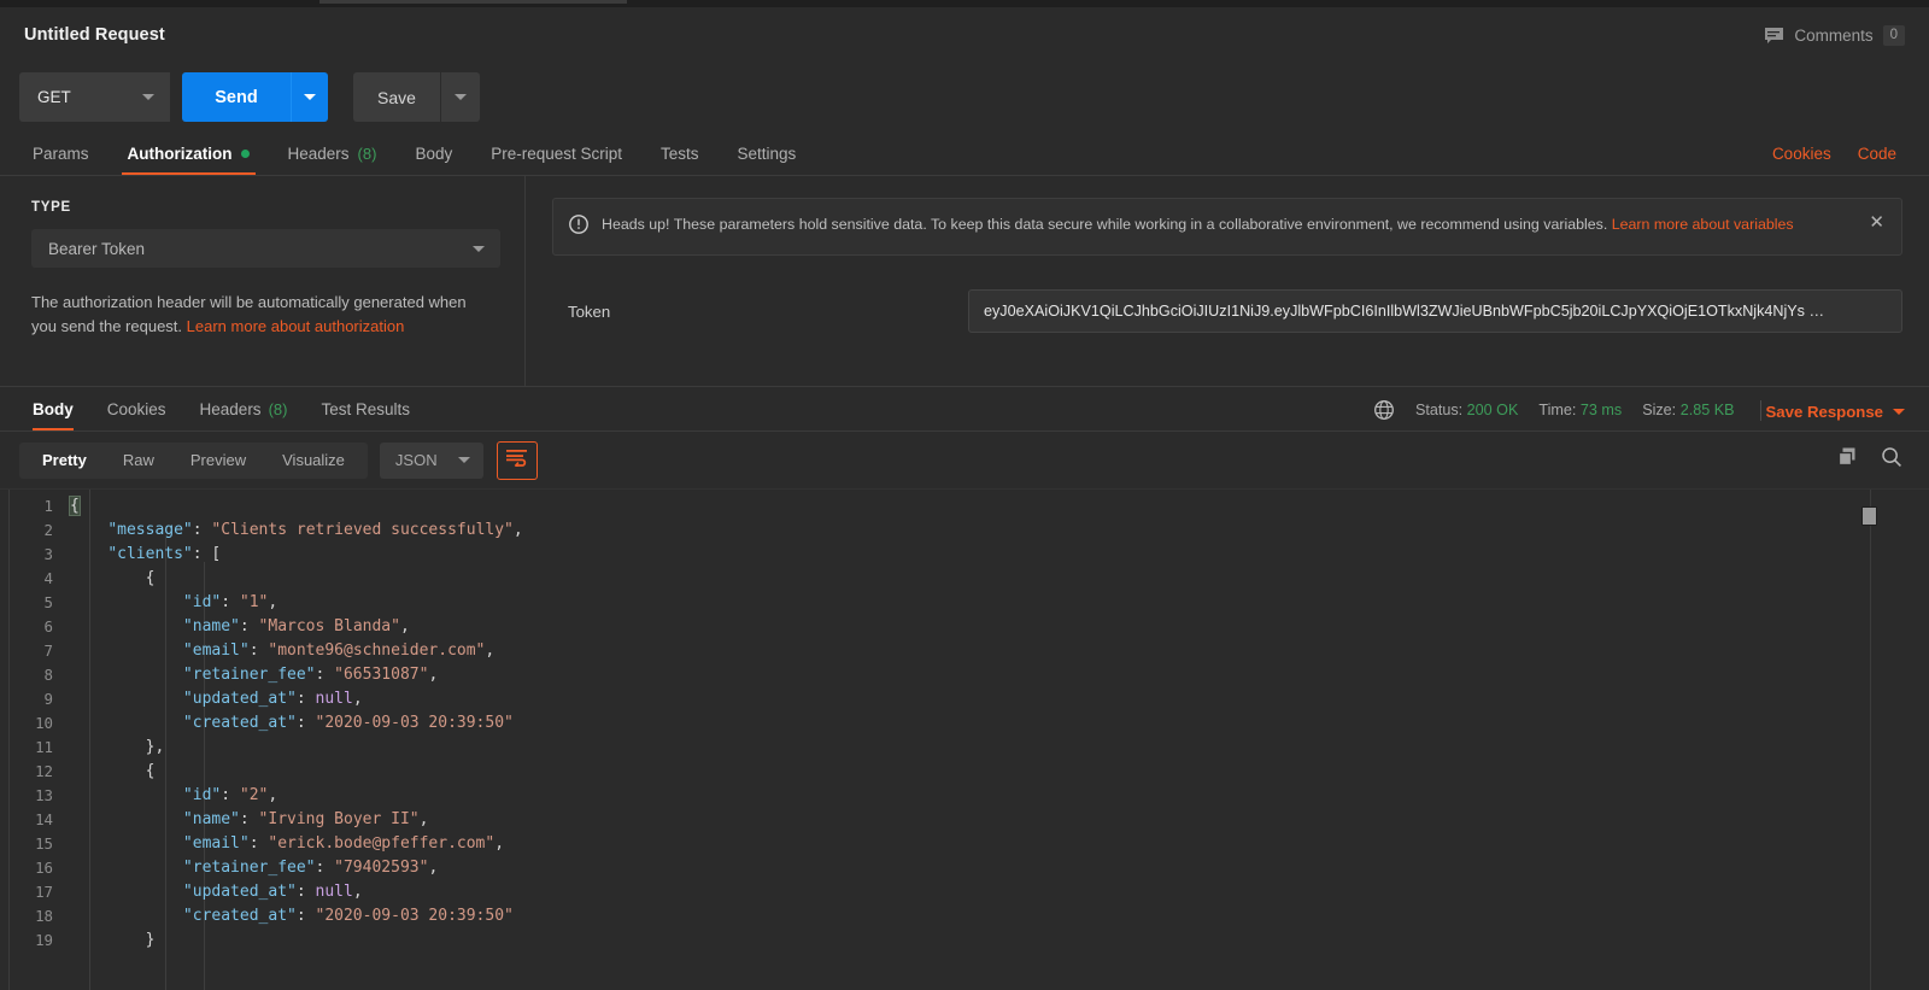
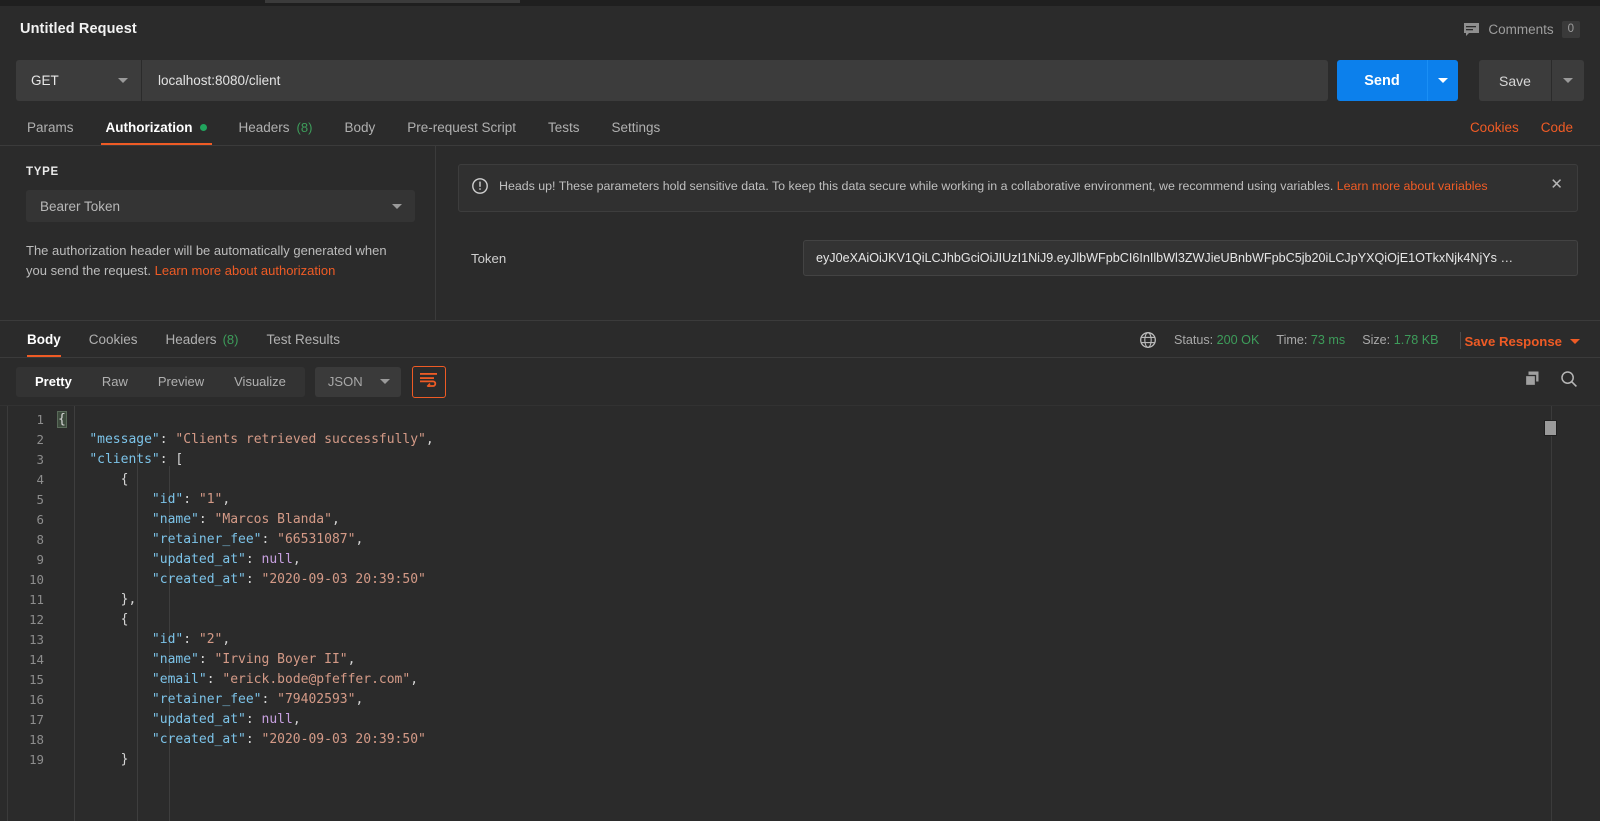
  Untitled Request
  Comments
  0
  GET
+ localhost:8080/client
  Send
  Save
  Params
  Authorization
  Headers
  (8)
  Body
  Pre-request Script
  Tests
  Settings
  Cookies
  Code
  TYPE
  Bearer Token
  The authorization header will be automatically generated when you send the request. Learn more about authorization
  Heads up! These parameters hold sensitive data. To keep this data secure while working in a collaborative environment, we recommend using variables. Learn more about variables
  ✕
  Token
  eyJ0eXAiOiJKV1QiLCJhbGciOiJIUzI1NiJ9.eyJlbWFpbCI6InIlbWl3ZWJieUBnbWFpbC5jb20iLCJpYXQiOjE1OTkxNjk4NjYs …
  Body
  Cookies
  Headers
  (8)
  Test Results
  Status: 200 OK
  Time: 73 ms
- Size: 2.85 KB
+ Size: 1.78 KB
  Save Response
  Pretty
  Raw
  Preview
  Visualize
  JSON
  1
  {
  2
  "message": "Clients retrieved successfully",
  3
  "clients": [
  4
  {
  5
  "id": "1",
  6
  "name": "Marcos Blanda",
- 7
- "email": "monte96@schneider.com",
  8
  "retainer_fee": "66531087",
  9
  "updated_at": null,
  10
  "created_at": "2020-09-03 20:39:50"
  11
  },
  12
  {
  13
  "id": "2",
  14
  "name": "Irving Boyer II",
  15
  "email": "erick.bode@pfeffer.com",
  16
  "retainer_fee": "79402593",
  17
  "updated_at": null,
  18
  "created_at": "2020-09-03 20:39:50"
  19
  }
